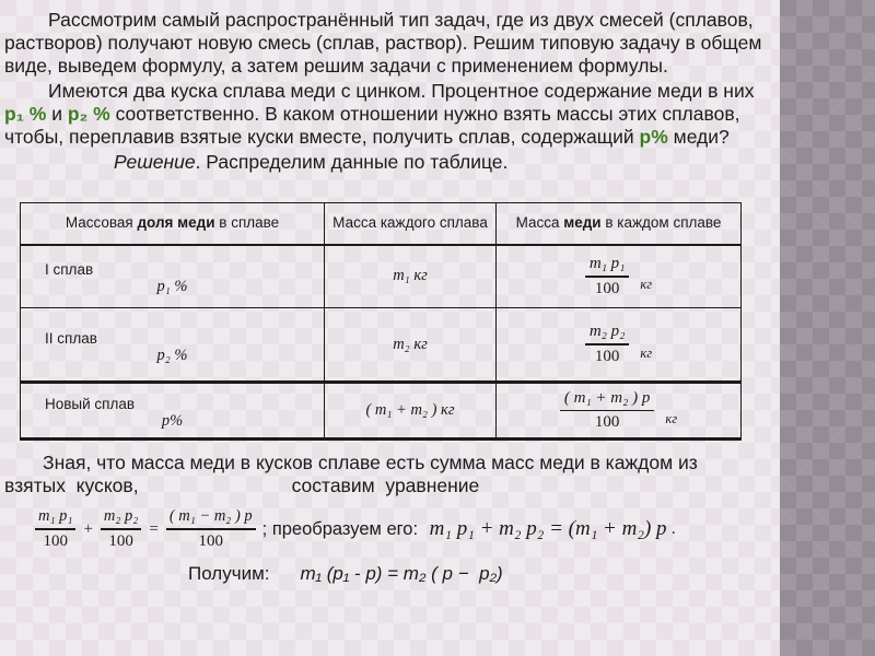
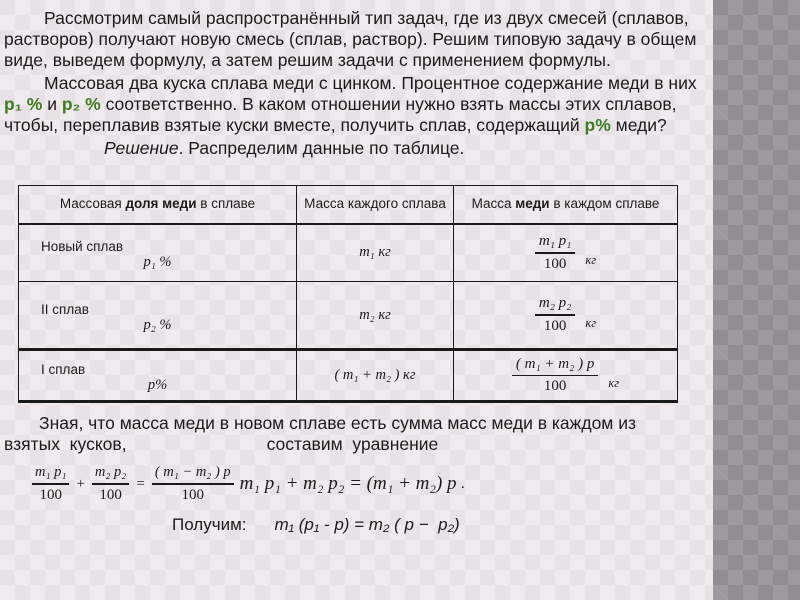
  Рассмотрим самый распространённый тип задач, где из двух смесей (сплавов, растворов) получают новую смесь (сплав, раствор). Решим типовую задачу в общем виде, выведем формулу, а затем решим задачи с применением формулы.
- Имеются два куска сплава меди с цинком. Процентное содержание меди в них p₁ % и p₂ % соответственно. В каком отношении нужно взять массы этих сплавов, чтобы, переплавив взятые куски вместе, получить сплав, содержащий p% меди?
+ Массовая два куска сплава меди с цинком. Процентное содержание меди в них p₁ % и p₂ % соответственно. В каком отношении нужно взять массы этих сплавов, чтобы, переплавив взятые куски вместе, получить сплав, содержащий p% меди?
  Решение. Распределим данные по таблице.
  Массовая доля меди в сплаве	Масса каждого сплава	Масса меди в каждом сплаве
- I сплав p₁ %	m₁ кг	m₁ p₁100 кг
+ Новый сплав p₁ %	m₁ кг	m₁ p₁100 кг
  II сплав p₂ %	m₂ кг	m₂ p₂100 кг
- Новый сплав p%	( m₁ + m₂ ) кг	( m₁ + m₂ ) p100 кг
+ I сплав p%	( m₁ + m₂ ) кг	( m₁ + m₂ ) p100 кг
- Зная, что масса меди в кусков сплаве есть сумма масс меди в каждом из
+ Зная, что масса меди в новом сплаве есть сумма масс меди в каждом из
  взятых кусков, составим уравнение
  m₁ p₁
  100
  +
  m₂ p₂
  100
  =
  ( m₁ − m₂ ) p
  100
- ; преобразуем его:
  m₁ p₁ + m₂ p₂ = (m₁ + m₂) p
  .
  Получим:
  m₁ (p₁ - p) = m₂ ( p − p₂)
